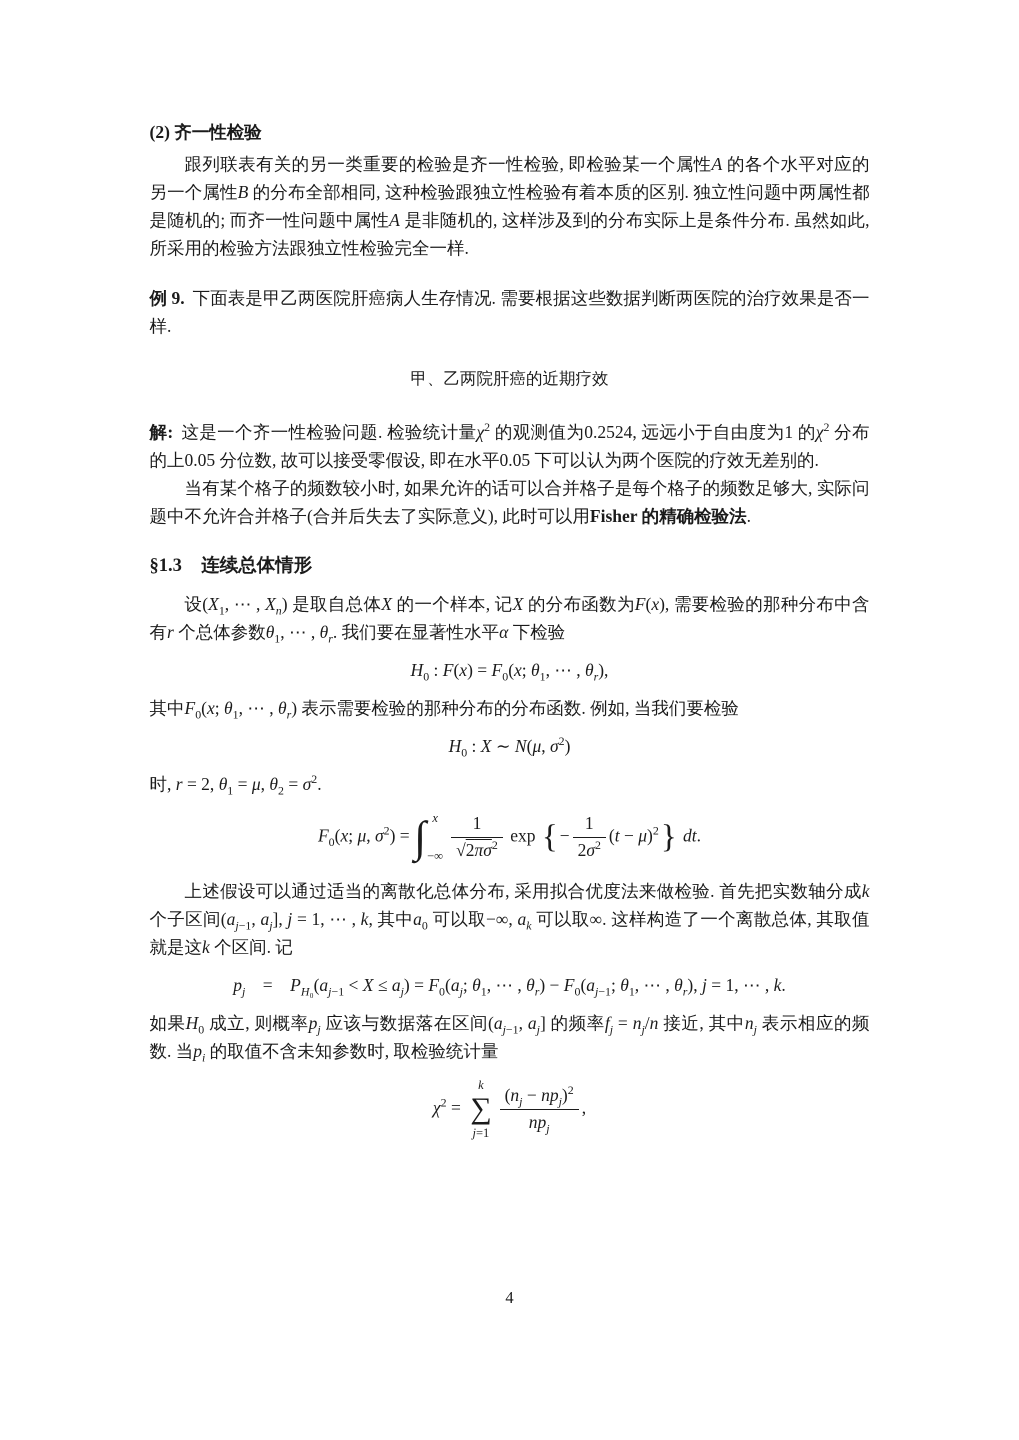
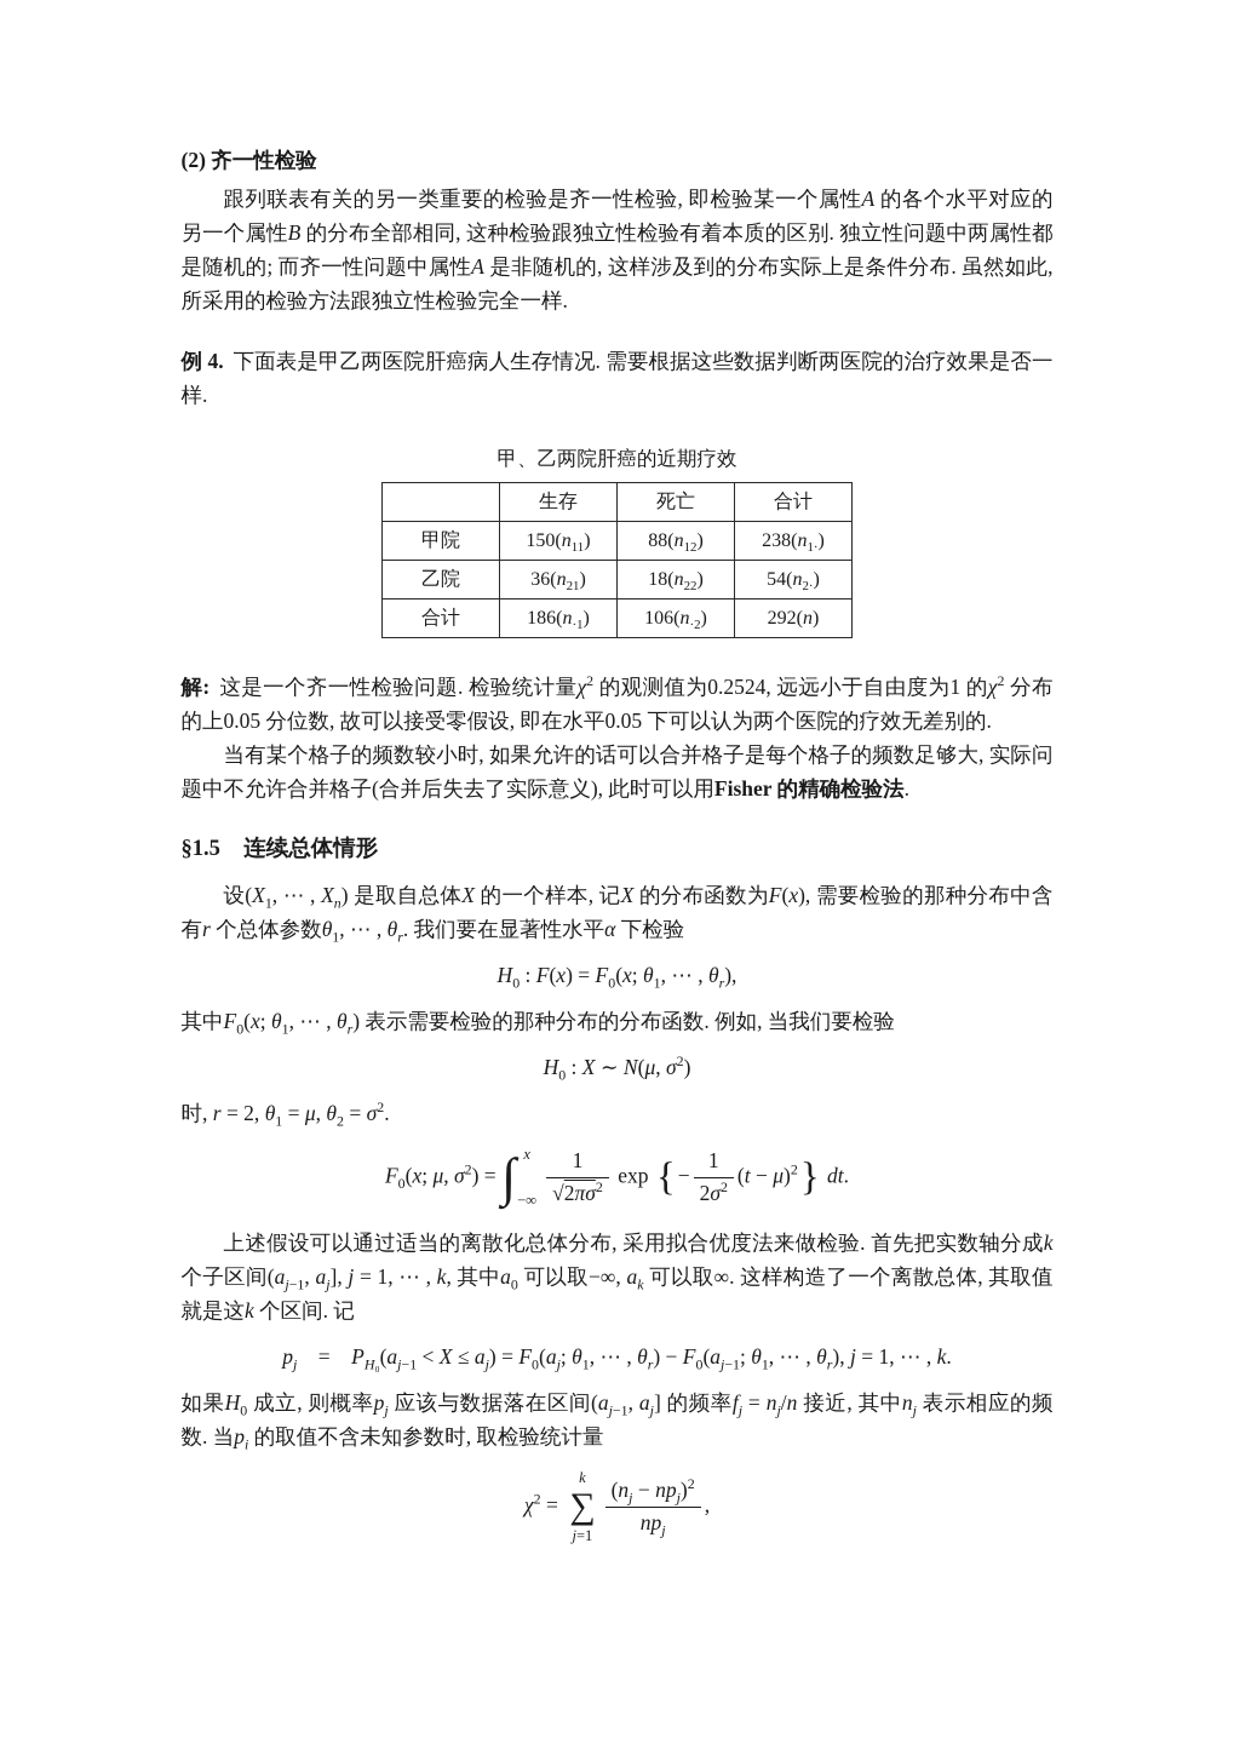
  (2) 齐一性检验
  跟列联表有关的另一类重要的检验是齐一性检验, 即检验某一个属性A 的各个水平对应的另一个属性B 的分布全部相同, 这种检验跟独立性检验有着本质的区别. 独立性问题中两属性都是随机的; 而齐一性问题中属性A 是非随机的, 这样涉及到的分布实际上是条件分布. 虽然如此, 所采用的检验方法跟独立性检验完全一样.
- 例 9. 下面表是甲乙两医院肝癌病人生存情况. 需要根据这些数据判断两医院的治疗效果是否一样.
+ 例 4. 下面表是甲乙两医院肝癌病人生存情况. 需要根据这些数据判断两医院的治疗效果是否一样.
  甲、乙两院肝癌的近期疗效
+ 	生存	死亡	合计
+ 甲院	150(n11)	88(n12)	238(n1·)
+ 乙院	36(n21)	18(n22)	54(n2·)
+ 合计	186(n·1)	106(n·2)	292(n)
  解: 这是一个齐一性检验问题. 检验统计量χ2 的观测值为0.2524, 远远小于自由度为1 的χ2 分布的上0.05 分位数, 故可以接受零假设, 即在水平0.05 下可以认为两个医院的疗效无差别的.
  当有某个格子的频数较小时, 如果允许的话可以合并格子是每个格子的频数足够大, 实际问题中不允许合并格子(合并后失去了实际意义), 此时可以用Fisher 的精确检验法.
- §1.3 连续总体情形
+ §1.5 连续总体情形
  设(X1, ⋯ , Xn) 是取自总体X 的一个样本, 记X 的分布函数为F(x), 需要检验的那种分布中含有r 个总体参数θ1, ⋯ , θr. 我们要在显著性水平α 下检验
  H0 : F(x) = F0(x; θ1, ⋯ , θr),
  其中F0(x; θ1, ⋯ , θr) 表示需要检验的那种分布的分布函数. 例如, 当我们要检验
  H0 : X ∼ N(μ, σ2)
  时, r = 2, θ1 = μ, θ2 = σ2.
  F0(x; μ, σ2) = ∫
  x
  −∞
  1
  √2πσ2
  exp {−
  1
  2σ2
  (t − μ)2 } dt.
  上述假设可以通过适当的离散化总体分布, 采用拟合优度法来做检验. 首先把实数轴分成k 个子区间(aj−1, aj], j = 1, ⋯ , k, 其中a0 可以取−∞, ak 可以取∞. 这样构造了一个离散总体, 其取值就是这k 个区间. 记
  pj = PH₀(aj−1 < X ≤ aj) = F0(aj; θ1, ⋯ , θr) − F0(aj−1; θ1, ⋯ , θr), j = 1, ⋯ , k.
  如果H0 成立, 则概率pj 应该与数据落在区间(aj−1, aj] 的频率fj = nj/n 接近, 其中nj 表示相应的频数. 当pi 的取值不含未知参数时, 取检验统计量
  χ2 =
  k
  ∑
  j=1
  (nj − npj)2
  npj
  ,
- 4
